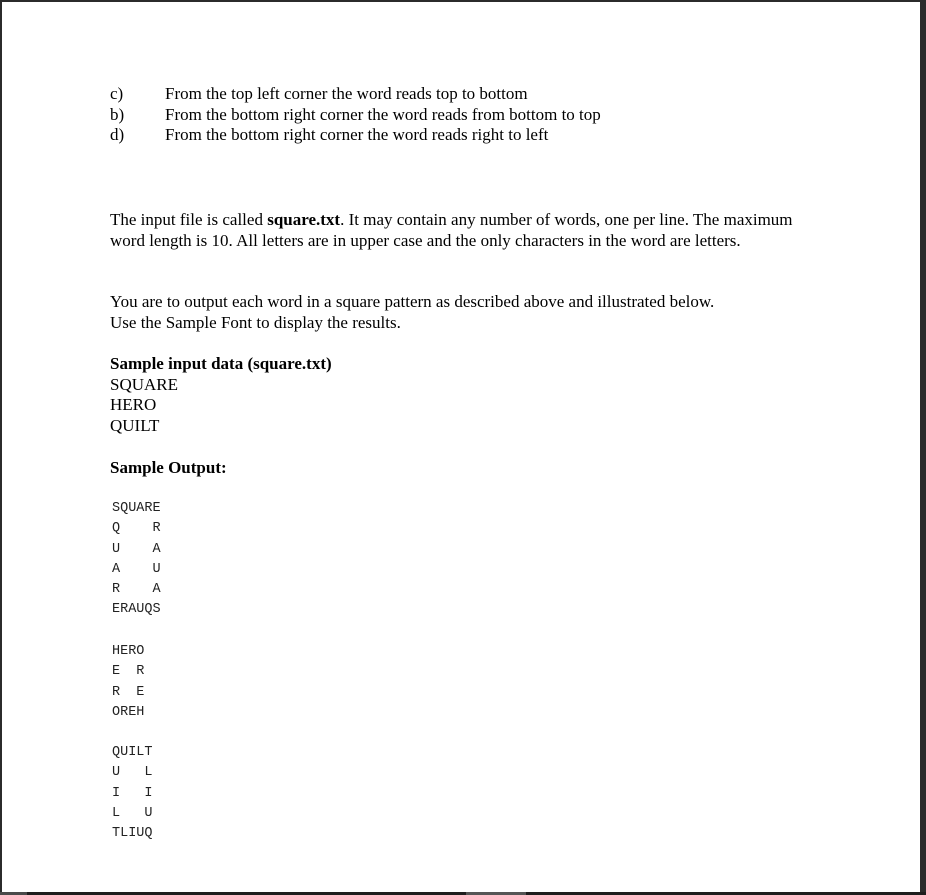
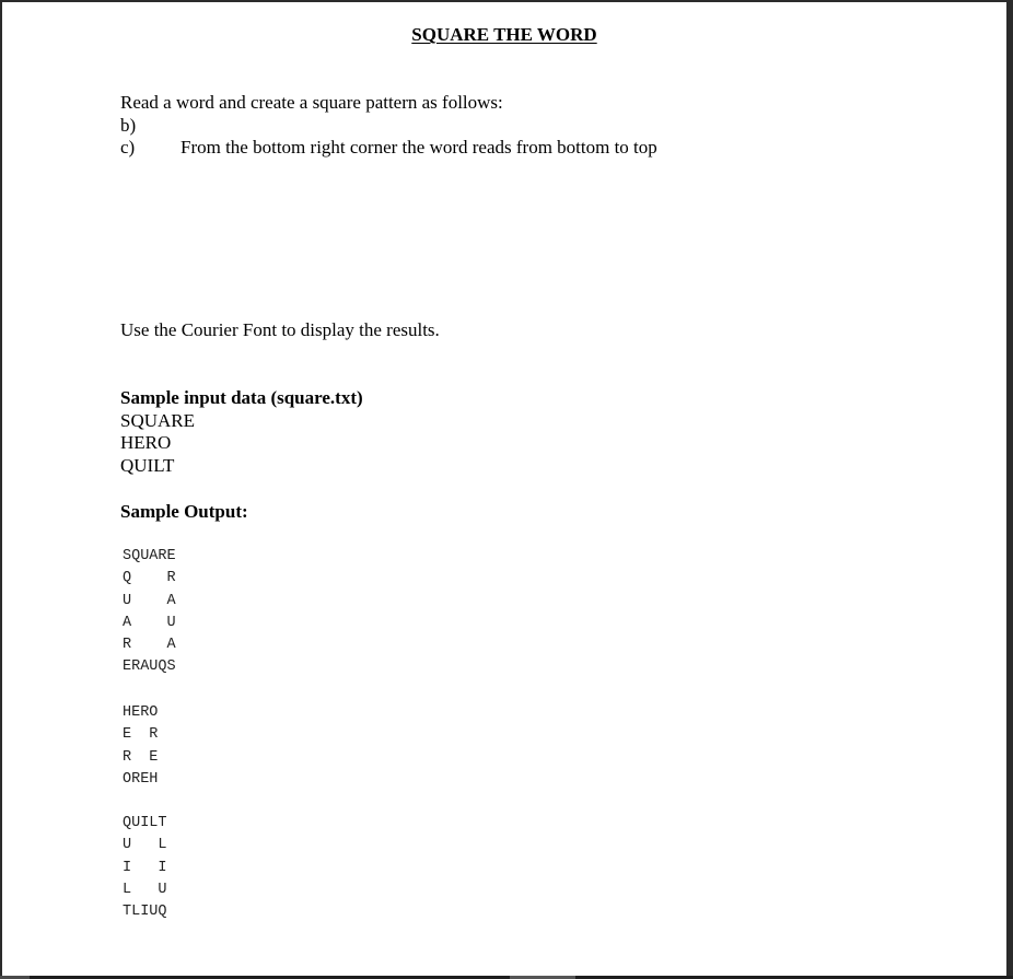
+ SQUARE THE WORD
+ Read a word and create a square pattern as follows:
- c)
+ b)
- From the top left corner the word reads top to bottom
- b)
+ c)
  From the bottom right corner the word reads from bottom to top
- d)
- From the bottom right corner the word reads right to left
- The input file is called square.txt. It may contain any number of words, one per line. The maximum word length is 10. All letters are in upper case and the only characters in the word are letters.
- You are to output each word in a square pattern as described above and illustrated below.
- Use the Sample Font to display the results.
+ Use the Courier Font to display the results.
  Sample input data (square.txt)
  SQUARE
  HERO
  QUILT
  Sample Output:
  SQUARE
  Q R
  U A
  A U
  R A
  ERAUQS
  HERO
  E R
  R E
  OREH
  QUILT
  U L
  I I
  L U
  TLIUQ
